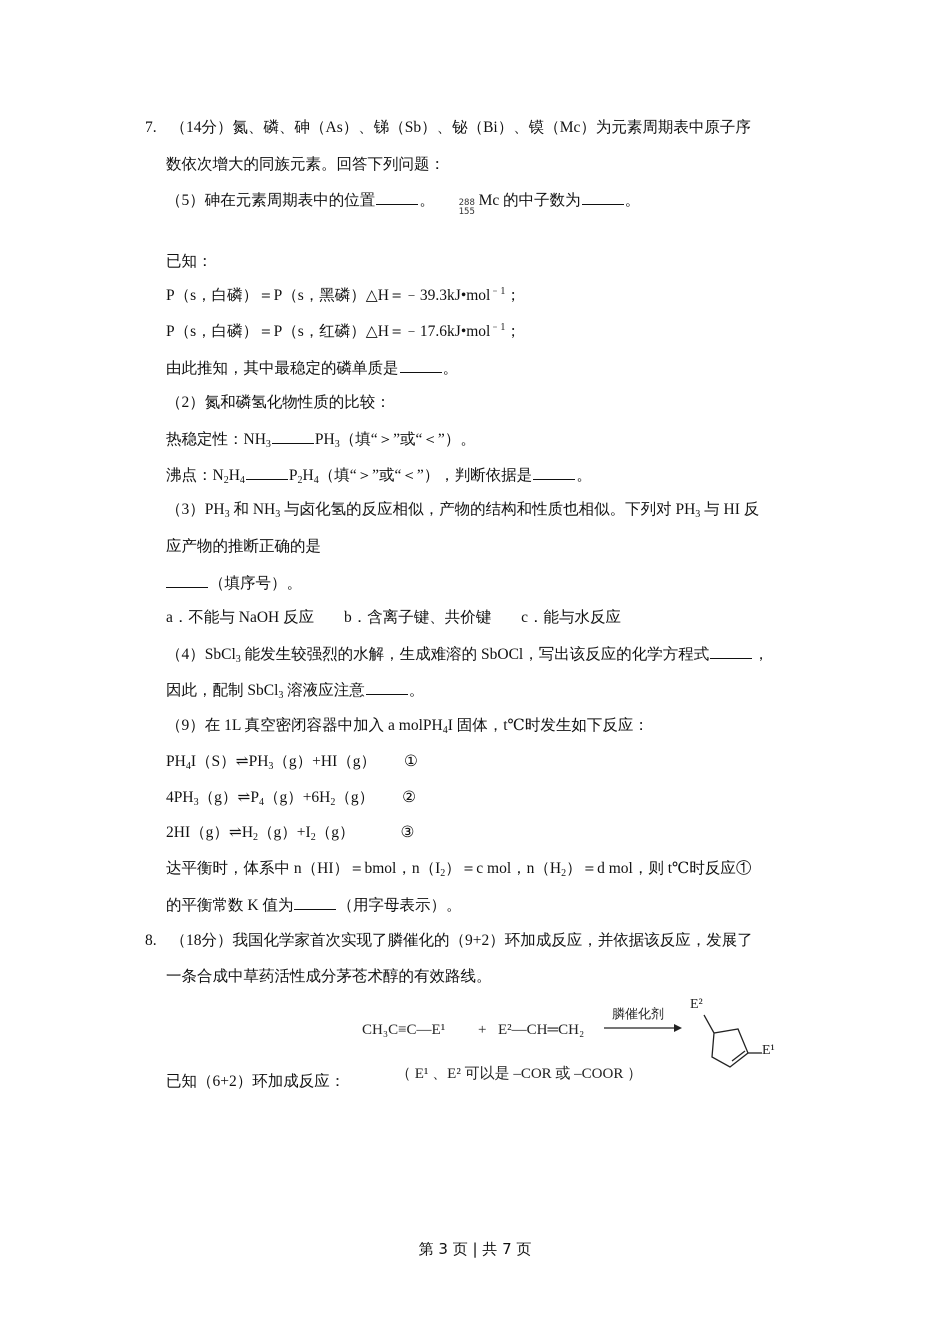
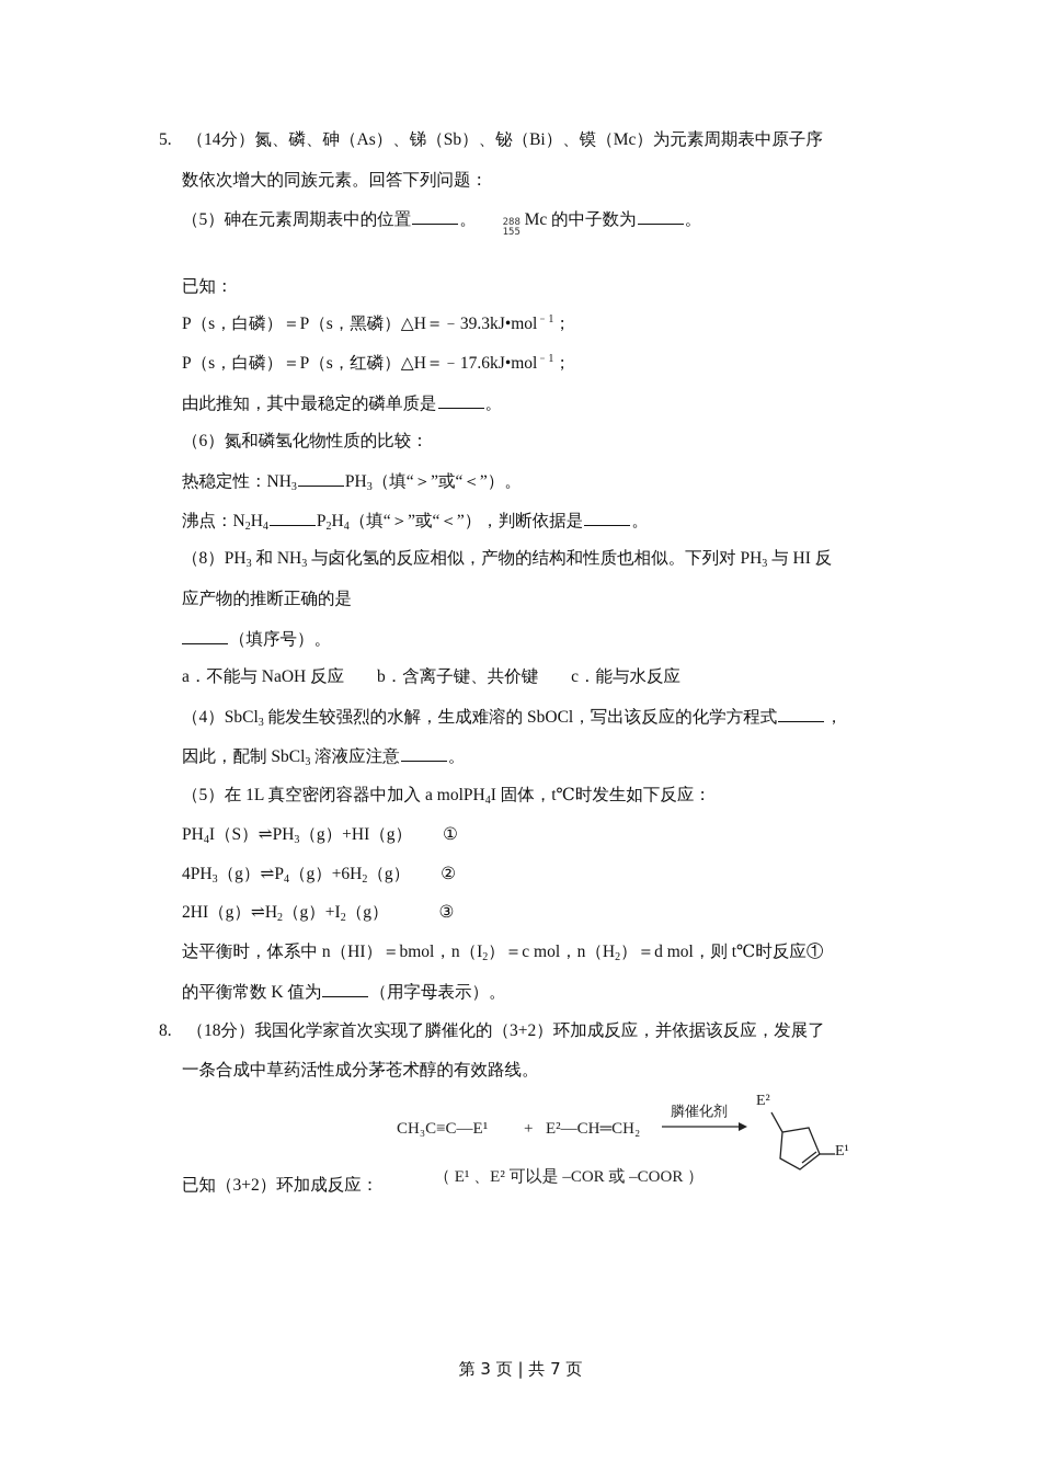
- 7. （14分）氮、磷、砷（As）、锑（Sb）、铋（Bi）、镆（Mc）为元素周期表中原子序
+ 5. （14分）氮、磷、砷（As）、锑（Sb）、铋（Bi）、镆（Mc）为元素周期表中原子序
  数依次增大的同族元素。回答下列问题：
  （5）砷在元素周期表中的位置 。
  288
  155
  Mc 的中子数为 。
  已知：
  P（s，白磷）＝P（s，黑磷）△H＝﹣39.3kJ•mol﹣1；
  P（s，白磷）＝P（s，红磷）△H＝﹣17.6kJ•mol﹣1；
  由此推知，其中最稳定的磷单质是 。
- （2）氮和磷氢化物性质的比较：
+ （6）氮和磷氢化物性质的比较：
  热稳定性：NH3 PH3（填“＞”或“＜”）。
  沸点：N2H4 P2H4（填“＞”或“＜”），判断依据是 。
- （3）PH3 和 NH3 与卤化氢的反应相似，产物的结构和性质也相似。下列对 PH3 与 HI 反
+ （8）PH3 和 NH3 与卤化氢的反应相似，产物的结构和性质也相似。下列对 PH3 与 HI 反
  应产物的推断正确的是
  （填序号）。
  a．不能与 NaOH 反应 b．含离子键、共价键 c．能与水反应
  （4）SbCl3 能发生较强烈的水解，生成难溶的 SbOCl，写出该反应的化学方程式 ，
  因此，配制 SbCl3 溶液应注意 。
- （9）在 1L 真空密闭容器中加入 a molPH4I 固体，t℃时发生如下反应：
+ （5）在 1L 真空密闭容器中加入 a molPH4I 固体，t℃时发生如下反应：
  PH4I（S）⇌PH3（g）+HI（g） ①
  4PH3（g）⇌P4（g）+6H2（g） ②
  2HI（g）⇌H2（g）+I2（g） ③
  达平衡时，体系中 n（HI）＝bmol，n（I2）＝c mol，n（H2）＝d mol，则 t℃时反应①
  的平衡常数 K 值为 （用字母表示）。
- 8. （18分）我国化学家首次实现了膦催化的（9+2）环加成反应，并依据该反应，发展了
+ 8. （18分）我国化学家首次实现了膦催化的（3+2）环加成反应，并依据该反应，发展了
  一条合成中草药活性成分茅苍术醇的有效路线。
- 已知（6+2）环加成反应：
+ 已知（3+2）环加成反应：
  CH₃C≡C—E¹
  +
  E²—CH═CH₂
  膦催化剂
  E²
  E¹
  （ E¹ 、E² 可以是 –COR 或 –COOR ）
  第 3 页 | 共 7 页
